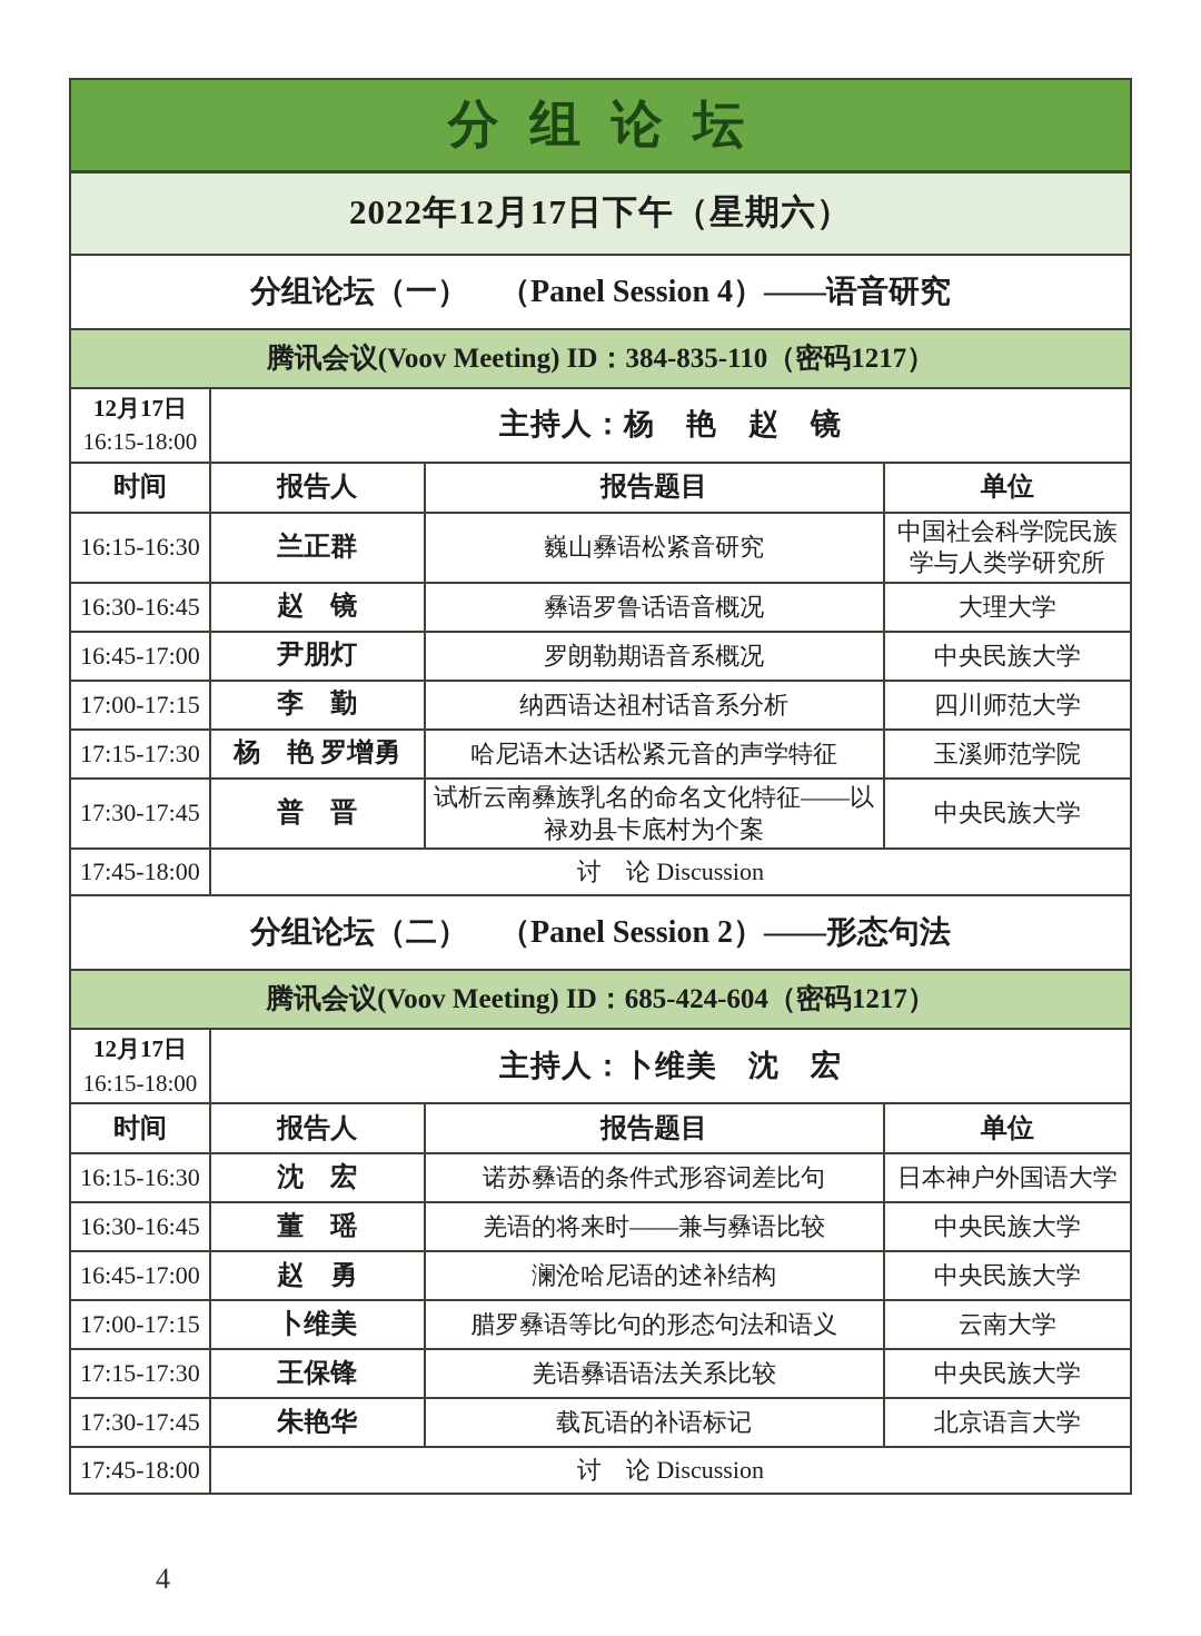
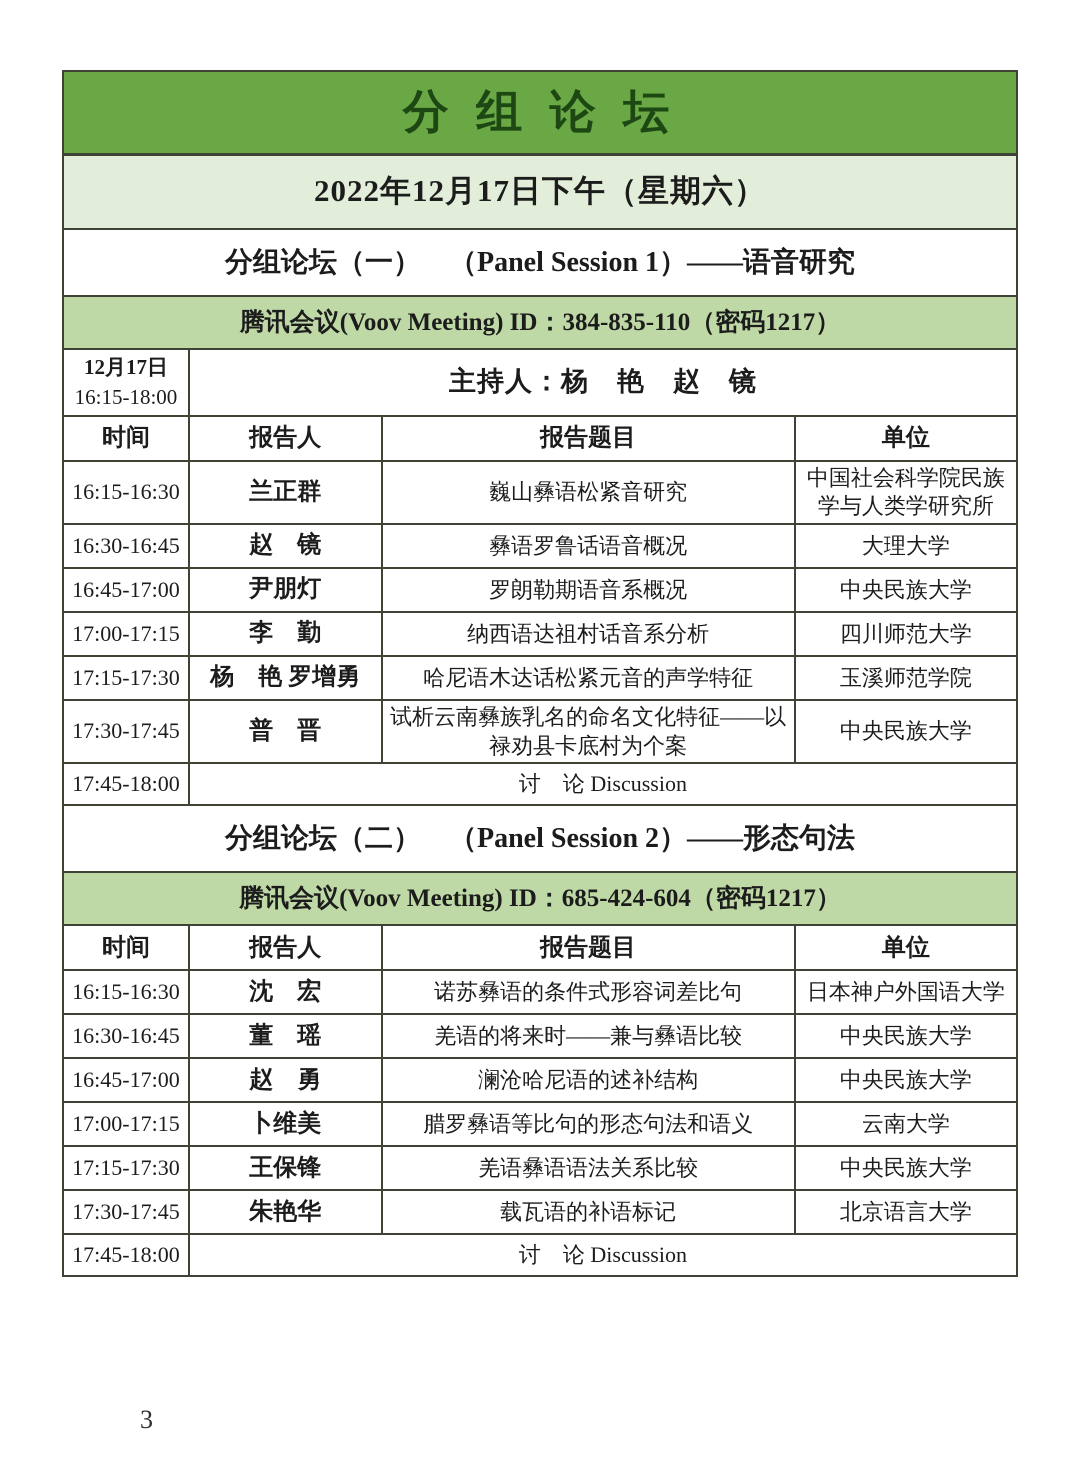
  分 组 论 坛
  2022年12月17日下午（星期六）
- 分组论坛（一） （Panel Session 4）——语音研究
+ 分组论坛（一） （Panel Session 1）——语音研究
  腾讯会议(Voov Meeting) ID：384-835-110（密码1217）
  12月17日 16:15-18:00	主持人：杨 艳 赵 镜
  时间	报告人	报告题目	单位
  16:15-16:30	兰正群	巍山彝语松紧音研究	中国社会科学院民族学与人类学研究所
  16:30-16:45	赵 镜	彝语罗鲁话语音概况	大理大学
  16:45-17:00	尹朋灯	罗朗勒期语音系概况	中央民族大学
  17:00-17:15	李 勤	纳西语达祖村话音系分析	四川师范大学
  17:15-17:30	杨 艳 罗增勇	哈尼语木达话松紧元音的声学特征	玉溪师范学院
  17:30-17:45	普 晋	试析云南彝族乳名的命名文化特征——以禄劝县卡底村为个案	中央民族大学
  17:45-18:00	讨 论 Discussion
  分组论坛（二） （Panel Session 2）——形态句法
  腾讯会议(Voov Meeting) ID：685-424-604（密码1217）
- 12月17日 16:15-18:00	主持人：卜维美 沈 宏
  时间	报告人	报告题目	单位
  16:15-16:30	沈 宏	诺苏彝语的条件式形容词差比句	日本神户外国语大学
  16:30-16:45	董 瑶	羌语的将来时——兼与彝语比较	中央民族大学
  16:45-17:00	赵 勇	澜沧哈尼语的述补结构	中央民族大学
  17:00-17:15	卜维美	腊罗彝语等比句的形态句法和语义	云南大学
  17:15-17:30	王保锋	羌语彝语语法关系比较	中央民族大学
  17:30-17:45	朱艳华	载瓦语的补语标记	北京语言大学
  17:45-18:00	讨 论 Discussion
- 4
+ 3
